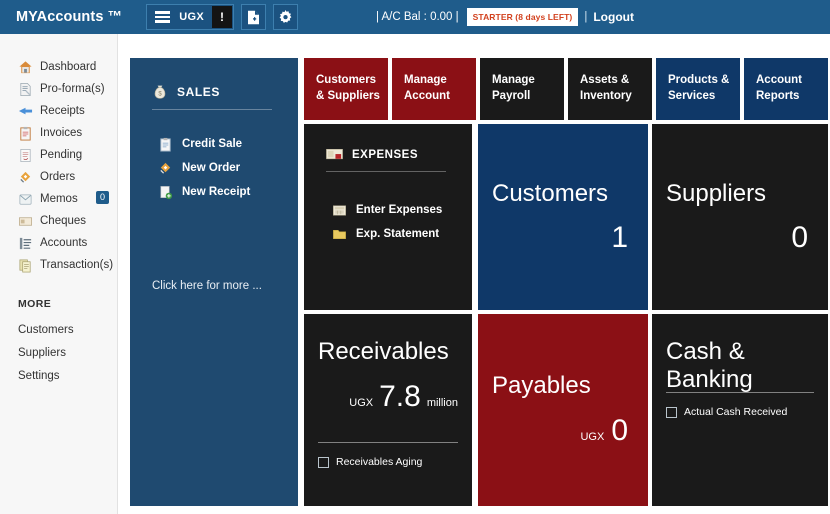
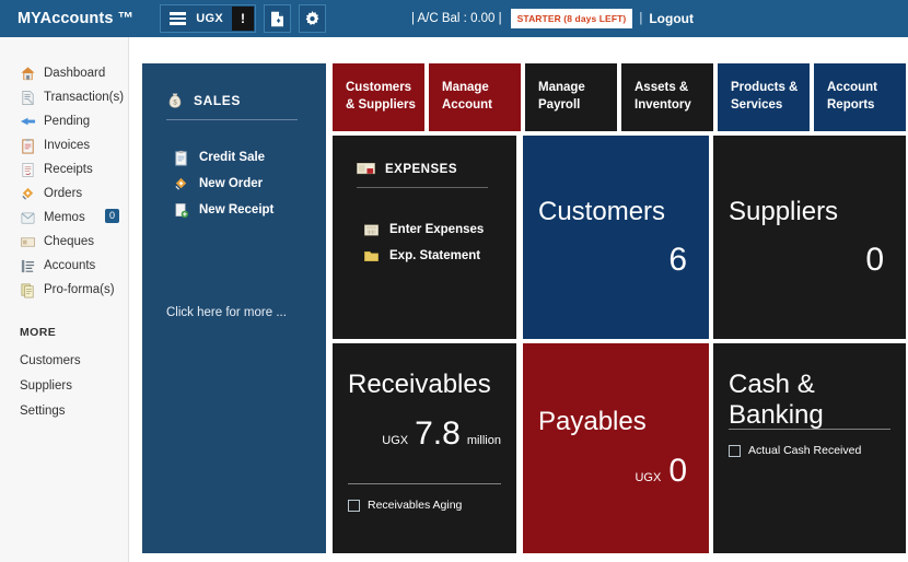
  MYAccounts ™
  UGX
  !
  | A/C Bal : 0.00 |
  STARTER (8 days LEFT)
  |
  Logout
  Dashboard
- Pro-forma(s)
+ Transaction(s)
- Receipts
+ Pending
  Invoices
- Pending
+ Receipts
  Orders
  Memos
  0
  Cheques
  Accounts
- Transaction(s)
+ Pro-forma(s)
  MORE
  Customers
  Suppliers
  Settings
  SALES
  Credit Sale
  New Order
  New Receipt
  Click here for more ...
  Customers
  & Suppliers
  Manage
  Account
  Manage
  Payroll
  Assets &
  Inventory
  Products &
  Services
  Account
  Reports
  EXPENSES
  Enter Expenses
  Exp. Statement
  Customers
- 1
+ 6
  Suppliers
  0
  Receivables
  UGX
  7.8
  million
  Receivables Aging
  Payables
  UGX
  0
  Cash & Banking
  Actual Cash Received
